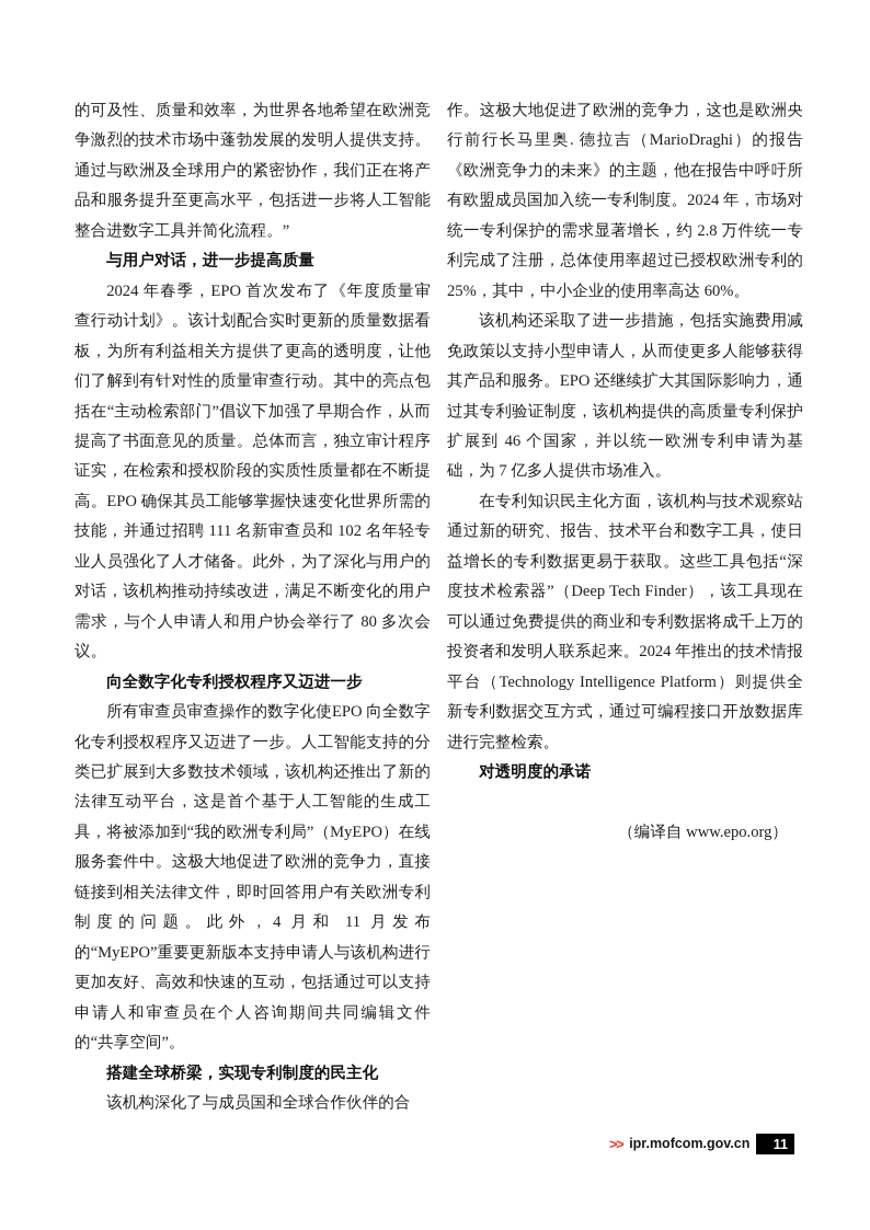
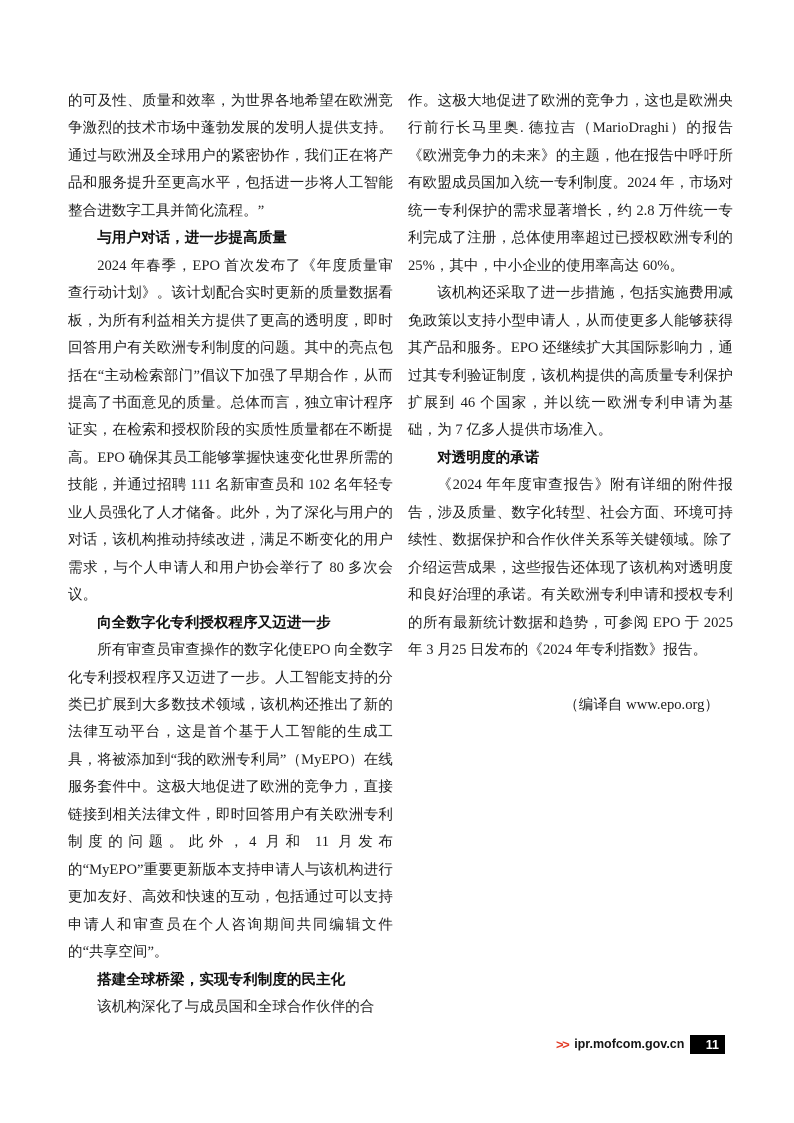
  的可及性、质量和效率，为世界各地希望在欧洲竞争激烈的技术市场中蓬勃发展的发明人提供支持。通过与欧洲及全球用户的紧密协作，我们正在将产品和服务提升至更高水平，包括进一步将人工智能整合进数字工具并简化流程。”
  与用户对话，进一步提高质量
- 2024 年春季，EPO 首次发布了《年度质量审查行动计划》。该计划配合实时更新的质量数据看板，为所有利益相关方提供了更高的透明度，让他们了解到有针对性的质量审查行动。其中的亮点包括在“主动检索部门”倡议下加强了早期合作，从而提高了书面意见的质量。总体而言，独立审计程序证实，在检索和授权阶段的实质性质量都在不断提高。EPO 确保其员工能够掌握快速变化世界所需的技能，并通过招聘 111 名新审查员和 102 名年轻专业人员强化了人才储备。此外，为了深化与用户的对话，该机构推动持续改进，满足不断变化的用户需求，与个人申请人和用户协会举行了 80 多次会议。
+ 2024 年春季，EPO 首次发布了《年度质量审查行动计划》。该计划配合实时更新的质量数据看板，为所有利益相关方提供了更高的透明度，即时回答用户有关欧洲专利制度的问题。其中的亮点包括在“主动检索部门”倡议下加强了早期合作，从而提高了书面意见的质量。总体而言，独立审计程序证实，在检索和授权阶段的实质性质量都在不断提高。EPO 确保其员工能够掌握快速变化世界所需的技能，并通过招聘 111 名新审查员和 102 名年轻专业人员强化了人才储备。此外，为了深化与用户的对话，该机构推动持续改进，满足不断变化的用户需求，与个人申请人和用户协会举行了 80 多次会议。
  向全数字化专利授权程序又迈进一步
  所有审查员审查操作的数字化使EPO 向全数字化专利授权程序又迈进了一步。人工智能支持的分类已扩展到大多数技术领域，该机构还推出了新的法律互动平台，这是首个基于人工智能的生成工具，将被添加到“我的欧洲专利局”（MyEPO）在线服务套件中。这极大地促进了欧洲的竞争力，直接链接到相关法律文件，即时回答用户有关欧洲专利制度的问题。此外，4 月和 11 月发布的“MyEPO”重要更新版本支持申请人与该机构进行更加友好、高效和快速的互动，包括通过可以支持申请人和审查员在个人咨询期间共同编辑文件的“共享空间”。
  搭建全球桥梁，实现专利制度的民主化
  该机构深化了与成员国和全球合作伙伴的合
  作。这极大地促进了欧洲的竞争力，这也是欧洲央行前行长马里奥. 德拉吉（MarioDraghi）的报告《欧洲竞争力的未来》的主题，他在报告中呼吁所有欧盟成员国加入统一专利制度。2024 年，市场对统一专利保护的需求显著增长，约 2.8 万件统一专利完成了注册，总体使用率超过已授权欧洲专利的 25%，其中，中小企业的使用率高达 60%。
  该机构还采取了进一步措施，包括实施费用减免政策以支持小型申请人，从而使更多人能够获得其产品和服务。EPO 还继续扩大其国际影响力，通过其专利验证制度，该机构提供的高质量专利保护扩展到 46 个国家，并以统一欧洲专利申请为基础，为 7 亿多人提供市场准入。
- 在专利知识民主化方面，该机构与技术观察站通过新的研究、报告、技术平台和数字工具，使日益增长的专利数据更易于获取。这些工具包括“深度技术检索器”（Deep Tech Finder），该工具现在可以通过免费提供的商业和专利数据将成千上万的投资者和发明人联系起来。2024 年推出的技术情报平台（Technology Intelligence Platform）则提供全新专利数据交互方式，通过可编程接口开放数据库进行完整检索。
  对透明度的承诺
+ 《2024 年年度审查报告》附有详细的附件报告，涉及质量、数字化转型、社会方面、环境可持续性、数据保护和合作伙伴关系等关键领域。除了介绍运营成果，这些报告还体现了该机构对透明度和良好治理的承诺。有关欧洲专利申请和授权专利的所有最新统计数据和趋势，可参阅 EPO 于 2025 年 3 月25 日发布的《2024 年专利指数》报告。
  （编译自 www.epo.org）
  >>
  ipr.mofcom.gov.cn
  11
